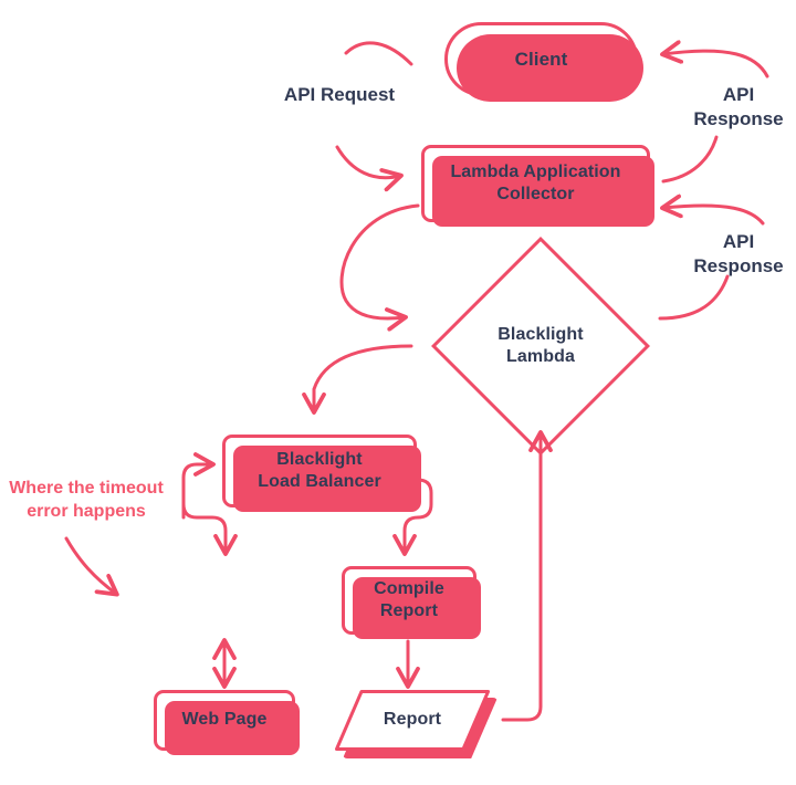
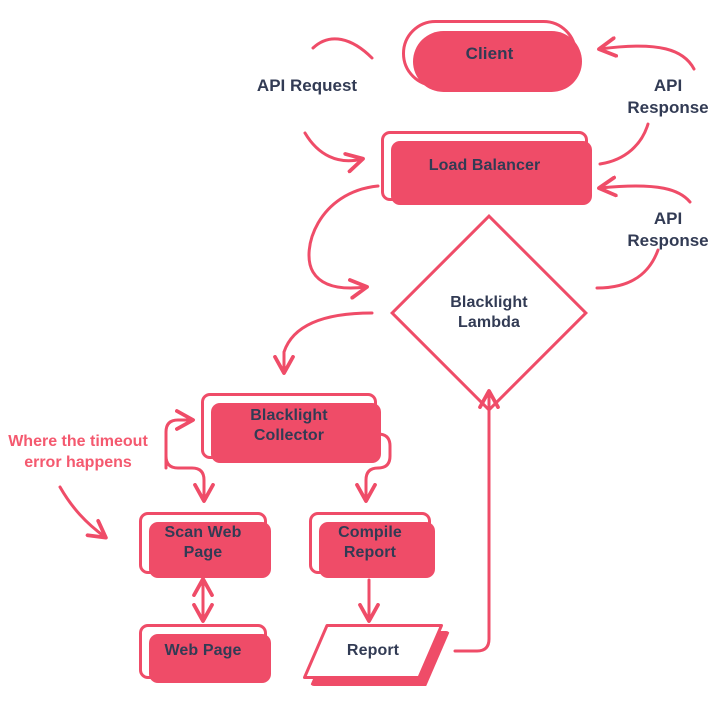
  Client
- Lambda Application
- Collector
+ Load Balancer
  Blacklight
  Lambda
  Blacklight
- Load Balancer
+ Collector
+ Scan Web
+ Page
  Compile
  Report
  Web Page
  Report
  API Request
  API Response
  API Response
  Where the timeout error happens
